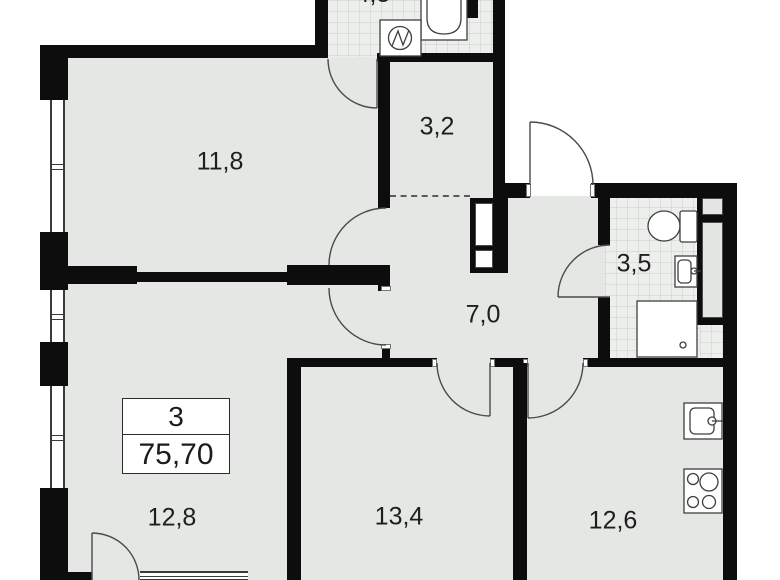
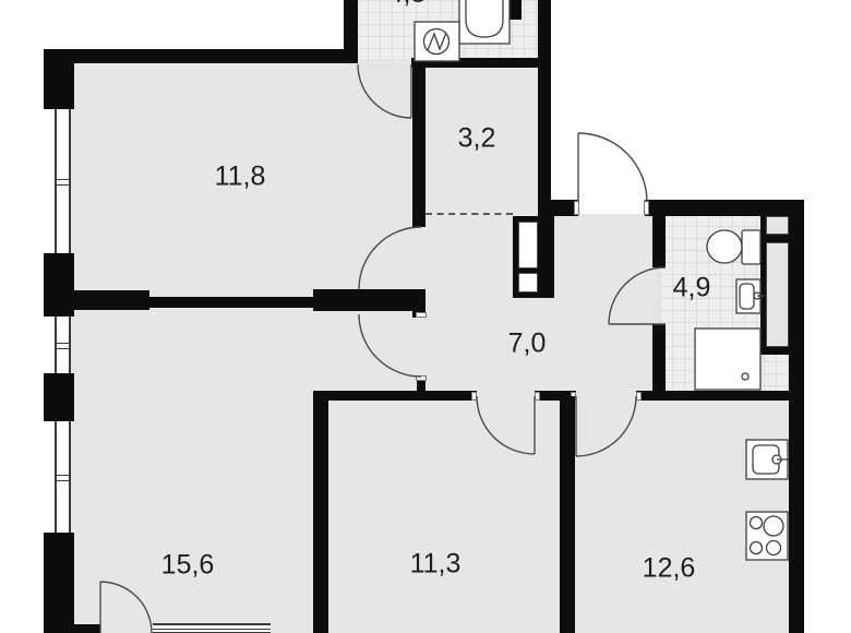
  11,8
  3,2
  7,0
- 3,5
+ 4,9
- 12,8
+ 15,6
- 13,4
+ 11,3
  12,6
- 3
- 75,70
